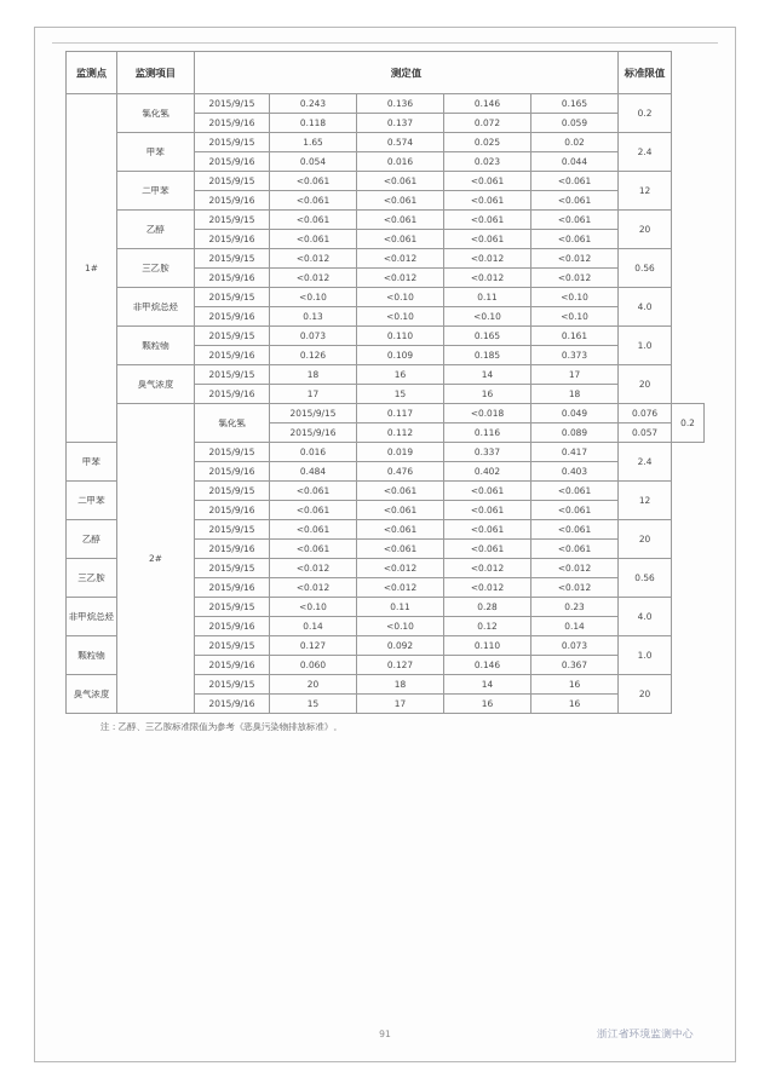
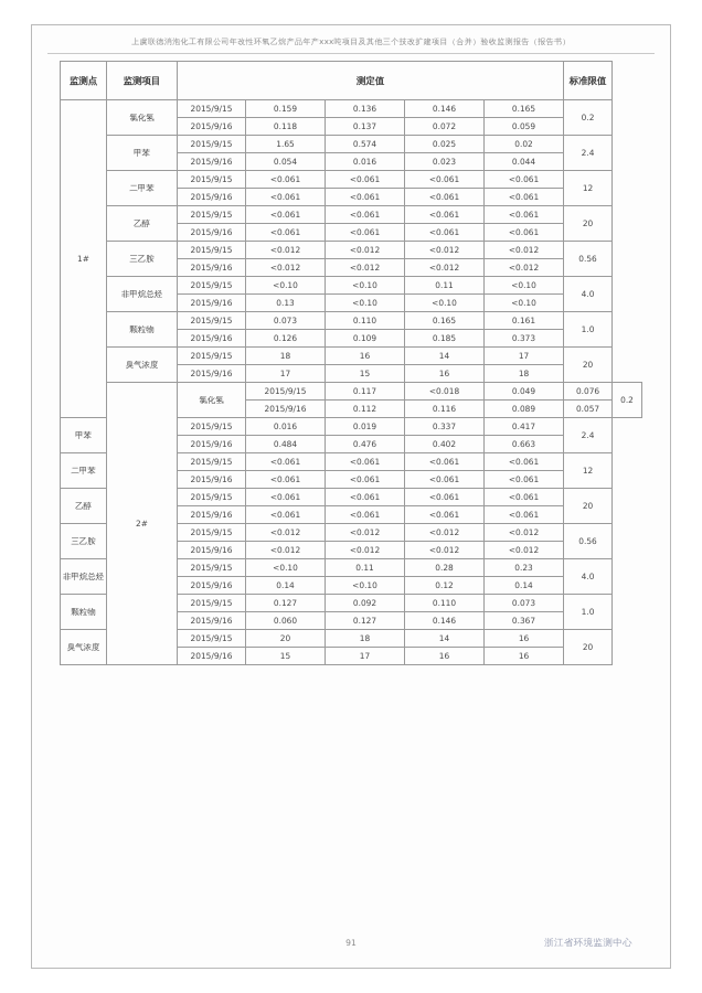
+ 上虞联德消泡化工有限公司年改性环氧乙烷产品年产xxx吨项目及其他三个技改扩建项目（合并）验收监测报告（报告书）
  监测点	监测项目	测定值	标准限值
- 1#	氯化氢	2015/9/15	0.243	0.136	0.146	0.165	0.2
+ 1#	氯化氢	2015/9/15	0.159	0.136	0.146	0.165	0.2
  2015/9/16	0.118	0.137	0.072	0.059
  甲苯	2015/9/15	1.65	0.574	0.025	0.02	2.4
  2015/9/16	0.054	0.016	0.023	0.044
  二甲苯	2015/9/15	<0.061	<0.061	<0.061	<0.061	12
  2015/9/16	<0.061	<0.061	<0.061	<0.061
  乙醇	2015/9/15	<0.061	<0.061	<0.061	<0.061	20
  2015/9/16	<0.061	<0.061	<0.061	<0.061
  三乙胺	2015/9/15	<0.012	<0.012	<0.012	<0.012	0.56
  2015/9/16	<0.012	<0.012	<0.012	<0.012
  非甲烷总烃	2015/9/15	<0.10	<0.10	0.11	<0.10	4.0
  2015/9/16	0.13	<0.10	<0.10	<0.10
  颗粒物	2015/9/15	0.073	0.110	0.165	0.161	1.0
  2015/9/16	0.126	0.109	0.185	0.373
  臭气浓度	2015/9/15	18	16	14	17	20
  2015/9/16	17	15	16	18
  2#	氯化氢	2015/9/15	0.117	<0.018	0.049	0.076	0.2
  2015/9/16	0.112	0.116	0.089	0.057
  甲苯	2015/9/15	0.016	0.019	0.337	0.417	2.4
- 2015/9/16	0.484	0.476	0.402	0.403
+ 2015/9/16	0.484	0.476	0.402	0.663
  二甲苯	2015/9/15	<0.061	<0.061	<0.061	<0.061	12
  2015/9/16	<0.061	<0.061	<0.061	<0.061
  乙醇	2015/9/15	<0.061	<0.061	<0.061	<0.061	20
  2015/9/16	<0.061	<0.061	<0.061	<0.061
  三乙胺	2015/9/15	<0.012	<0.012	<0.012	<0.012	0.56
  2015/9/16	<0.012	<0.012	<0.012	<0.012
  非甲烷总烃	2015/9/15	<0.10	0.11	0.28	0.23	4.0
  2015/9/16	0.14	<0.10	0.12	0.14
  颗粒物	2015/9/15	0.127	0.092	0.110	0.073	1.0
  2015/9/16	0.060	0.127	0.146	0.367
  臭气浓度	2015/9/15	20	18	14	16	20
  2015/9/16	15	17	16	16
- 注：乙醇、三乙胺标准限值为参考《恶臭污染物排放标准》。
  91
  浙江省环境监测中心
